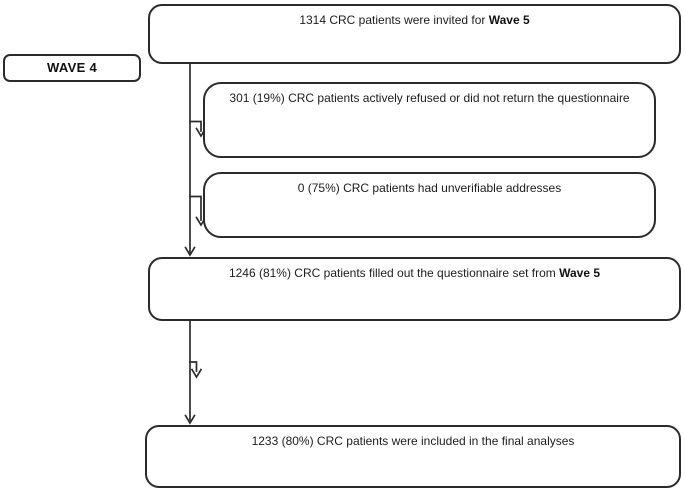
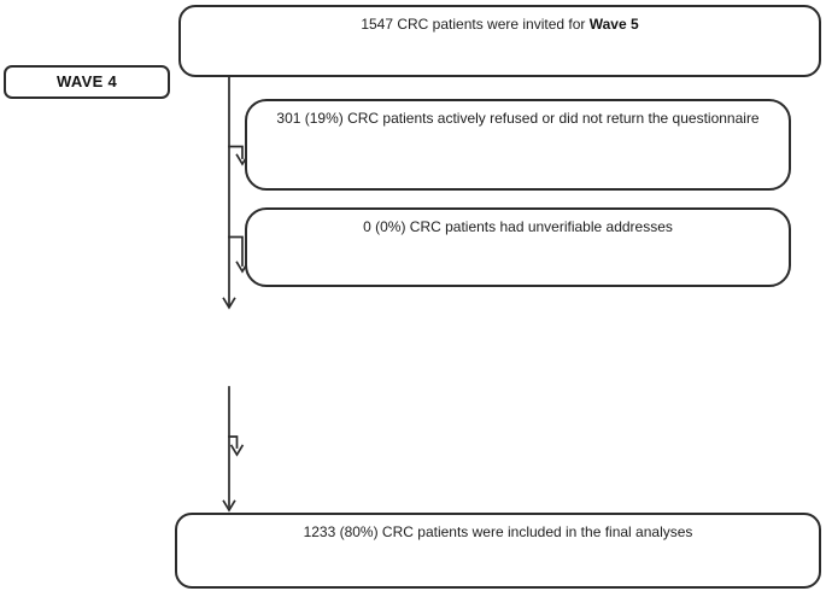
  WAVE 4
- 1314 CRC patients were invited for Wave 5
+ 1547 CRC patients were invited for Wave 5
  301 (19%) CRC patients actively refused or did not return the questionnaire
- 0 (75%) CRC patients had unverifiable addresses
+ 0 (0%) CRC patients had unverifiable addresses
- 1246 (81%) CRC patients filled out the questionnaire set from Wave 5
  1233 (80%) CRC patients were included in the final analyses
